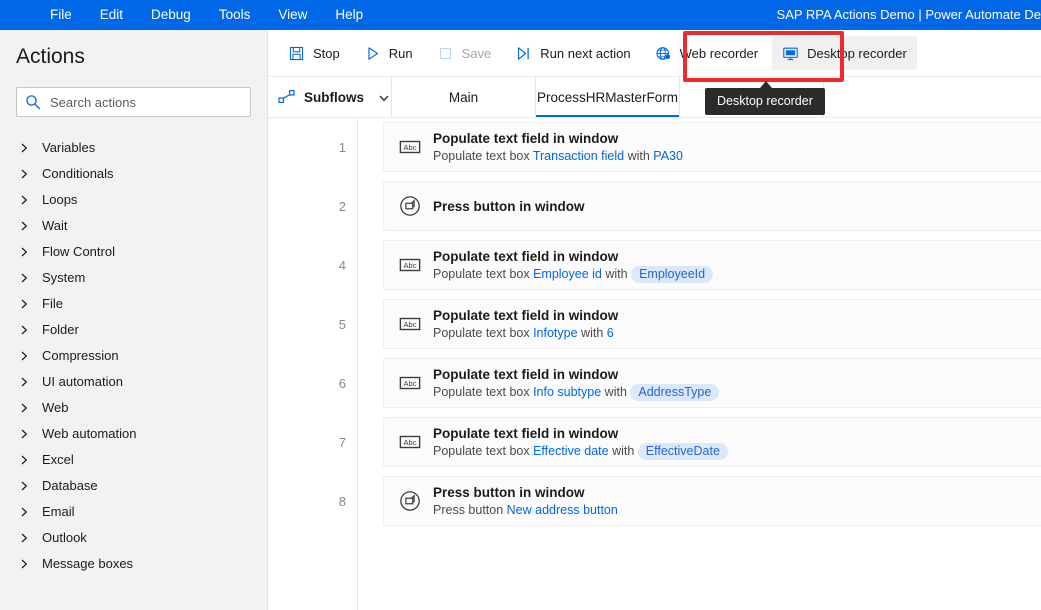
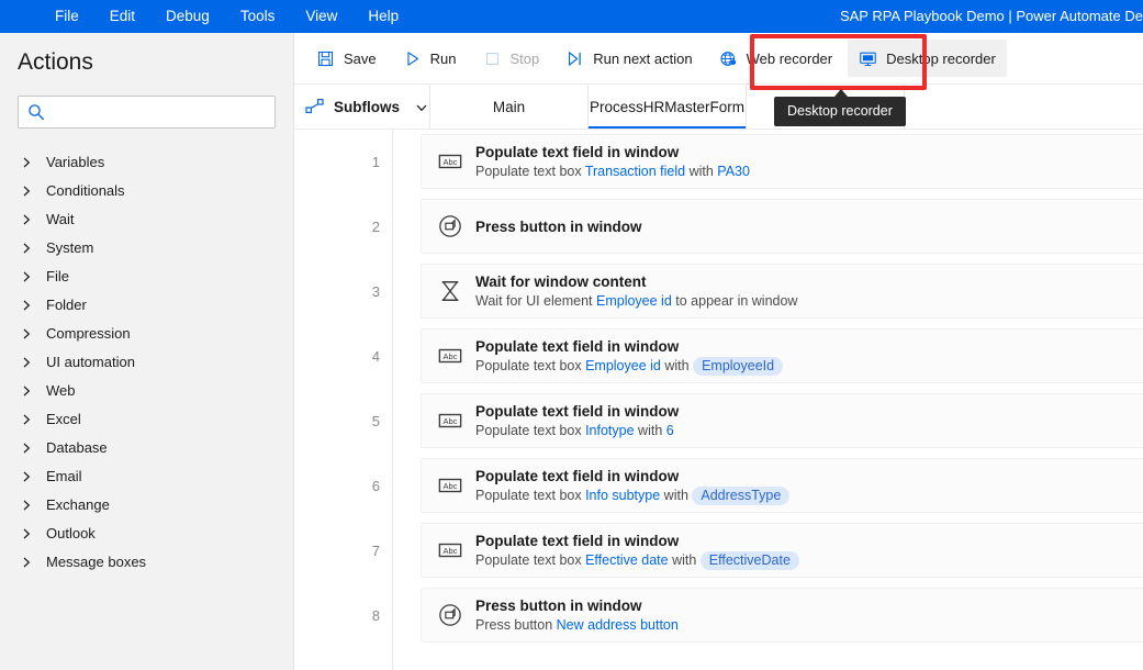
  File
  Edit
  Debug
  Tools
  View
  Help
- SAP RPA Actions Demo | Power Automate De
+ SAP RPA Playbook Demo | Power Automate De
  Actions
- Search actions
  Variables
  Conditionals
- Loops
  Wait
- Flow Control
  System
  File
  Folder
  Compression
  UI automation
  Web
- Web automation
  Excel
  Database
  Email
+ Exchange
  Outlook
  Message boxes
- Stop
+ Save
  Run
- Save
+ Stop
  Run next action
  Web recorder
  Desktop recorder
  Subflows
  Main
  ProcessHRMasterForm
  1
  Abc
  Populate text field in window
  Populate text box Transaction field with PA30
  2
  Press button in window
+ 3
+ Wait for window content
+ Wait for UI element Employee id to appear in window
  4
  Abc
  Populate text field in window
  Populate text box Employee id with EmployeeId
  5
  Abc
  Populate text field in window
  Populate text box Infotype with 6
  6
  Abc
  Populate text field in window
  Populate text box Info subtype with AddressType
  7
  Abc
  Populate text field in window
  Populate text box Effective date with EffectiveDate
  8
  Press button in window
  Press button New address button
  Desktop recorder
